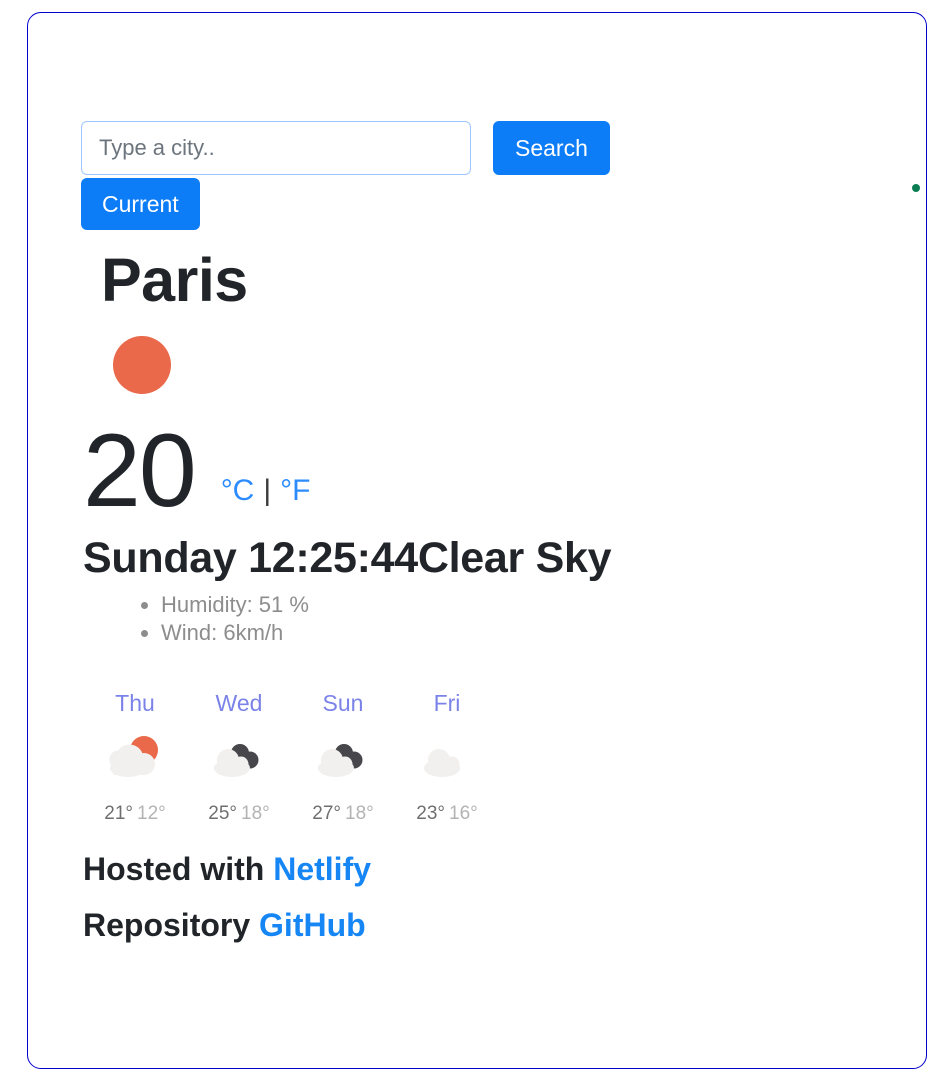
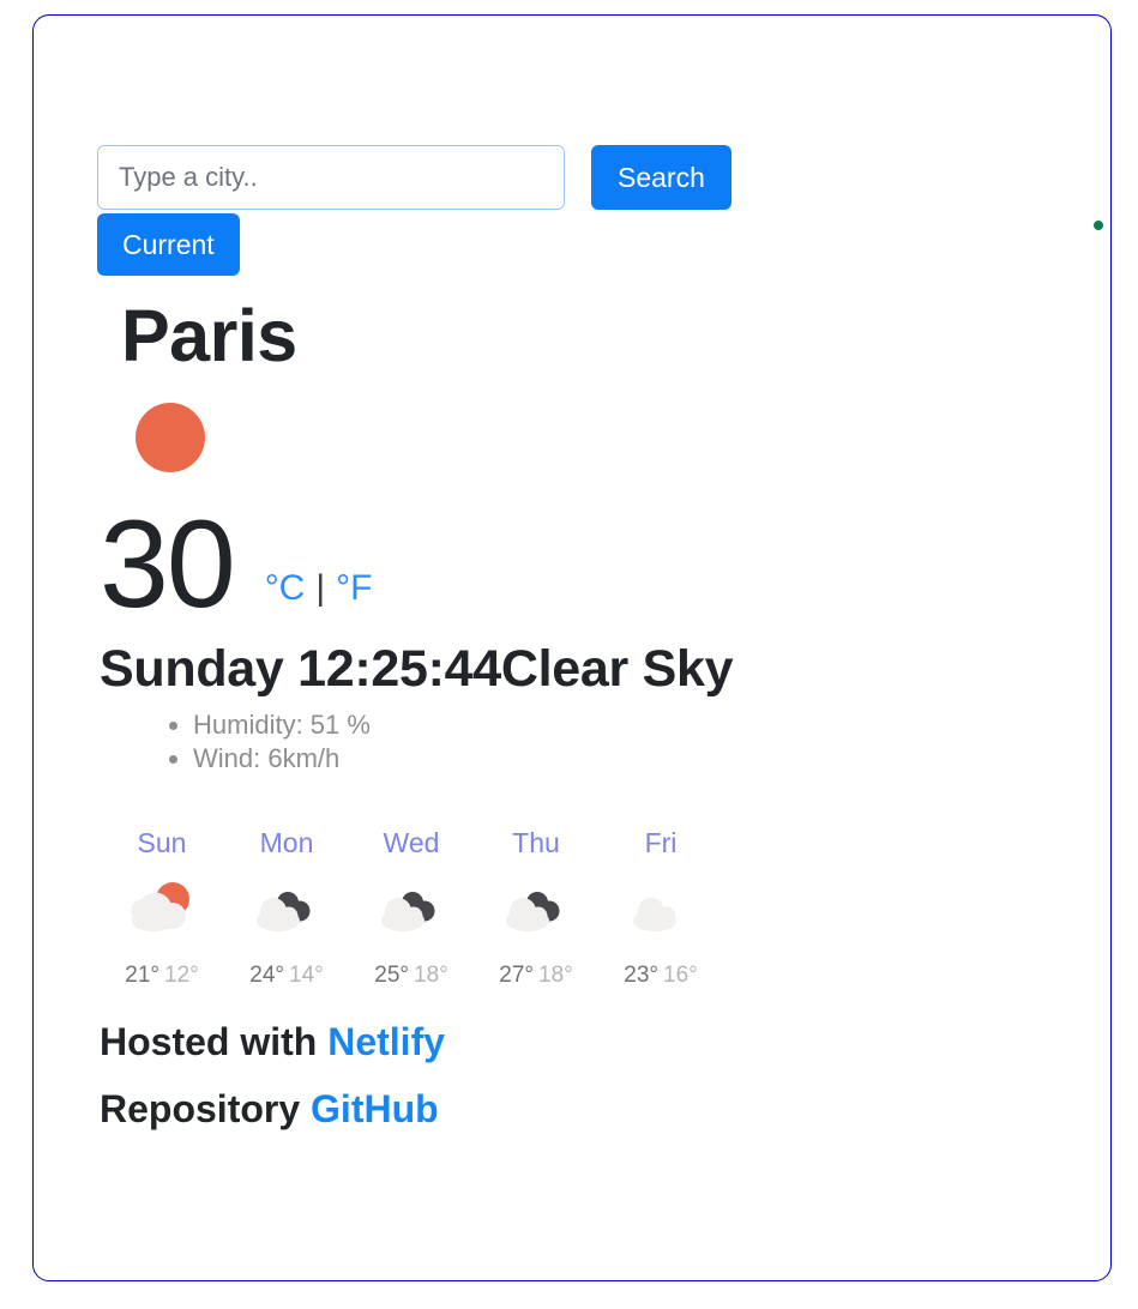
  Type a city..
  Search
  Current
  Paris
- 20
+ 30
  °C
  |
  °F
  Sunday 12:25:44
  Clear Sky
  Humidity: 51 %
  Wind: 6km/h
- Thu
+ Sun
  21° 12°
+ Mon
+ 24° 14°
  Wed
  25° 18°
- Sun
+ Thu
  27° 18°
  Fri
  23° 16°
  Hosted with Netlify
  Repository GitHub
